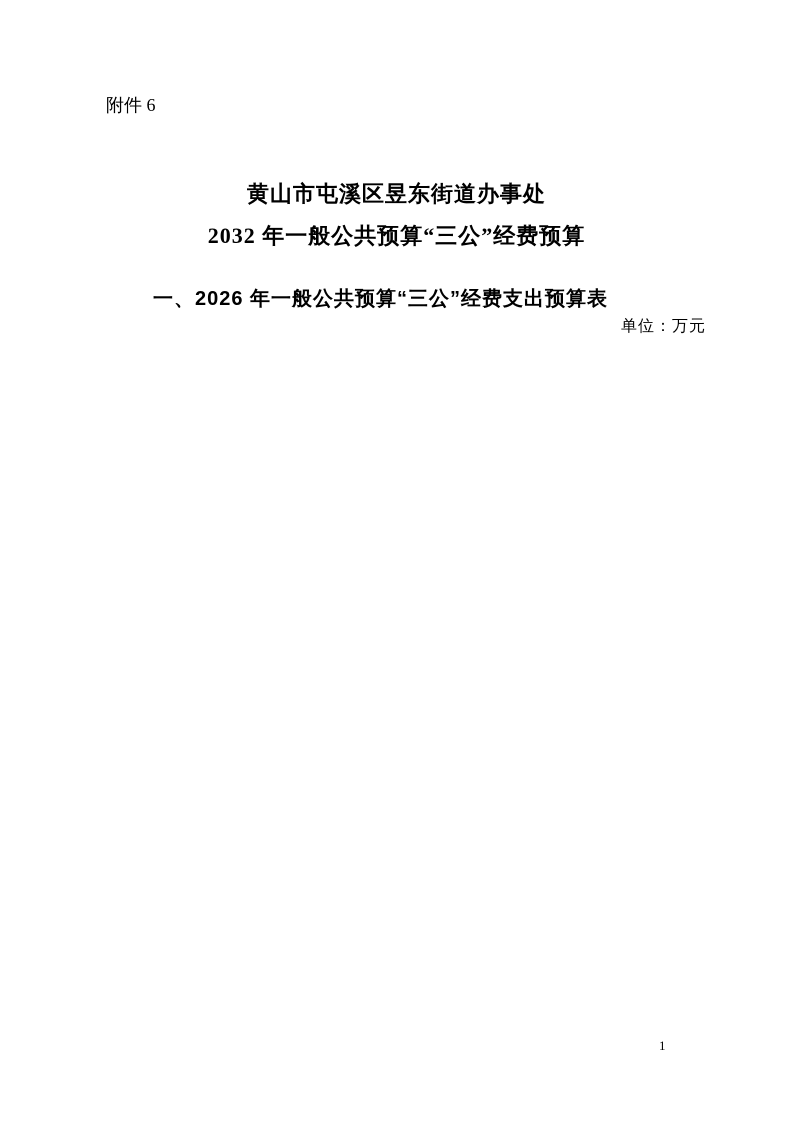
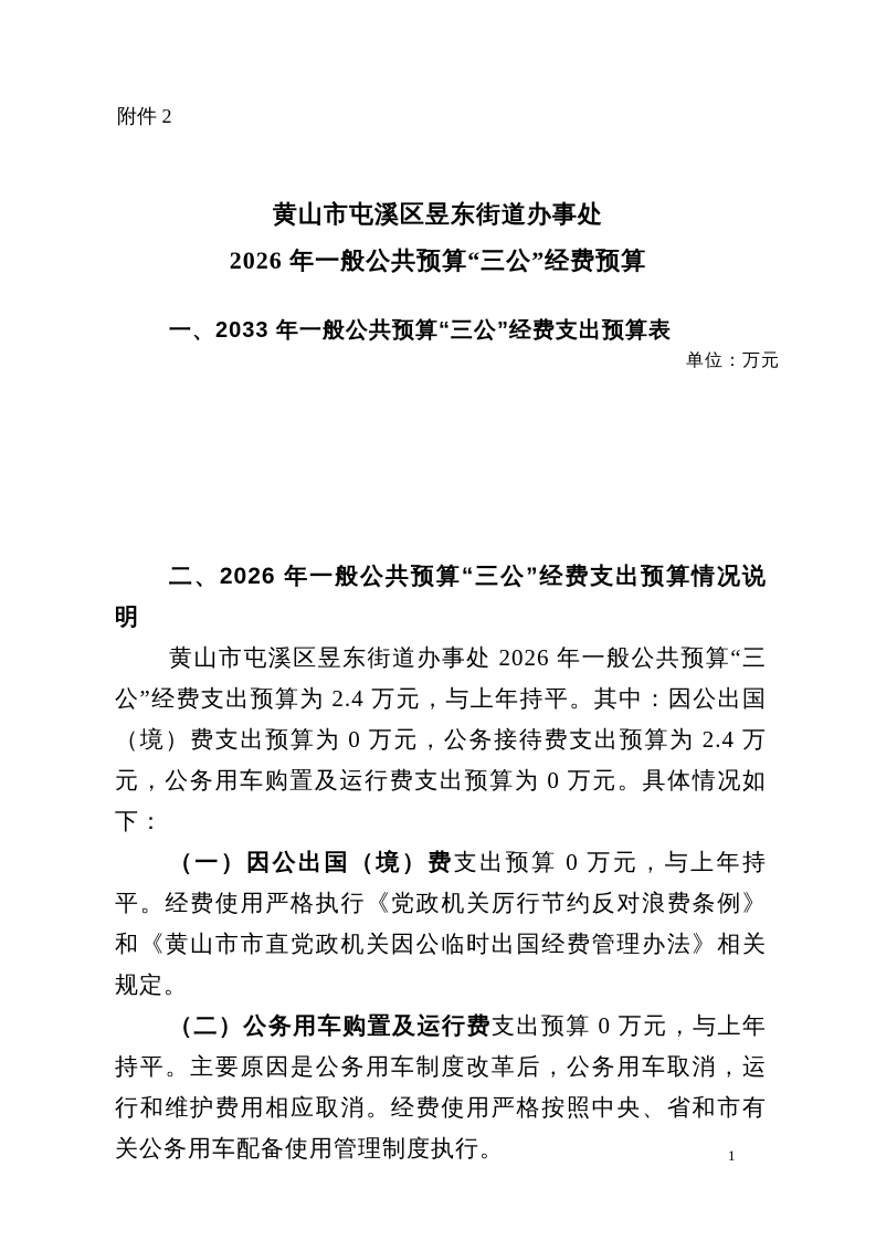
- 附件 6
+ 附件 2
  黄山市屯溪区昱东街道办事处
- 2032 年一般公共预算“三公”经费预算
+ 2026 年一般公共预算“三公”经费预算
- 一、2026 年一般公共预算“三公”经费支出预算表
+ 一、2033 年一般公共预算“三公”经费支出预算表
  单位：万元
+ 二、2026 年一般公共预算“三公”经费支出预算情况说明
+ 黄山市屯溪区昱东街道办事处 2026 年一般公共预算“三公”经费支出预算为 2.4 万元，与上年持平。其中：因公出国（境）费支出预算为 0 万元，公务接待费支出预算为 2.4 万元，公务用车购置及运行费支出预算为 0 万元。具体情况如下：
+ （一）因公出国（境）费支出预算 0 万元，与上年持平。经费使用严格执行《党政机关厉行节约反对浪费条例》和《黄山市市直党政机关因公临时出国经费管理办法》相关规定。
+ （二）公务用车购置及运行费支出预算 0 万元，与上年持平。主要原因是公务用车制度改革后，公务用车取消，运行和维护费用相应取消。经费使用严格按照中央、省和市有关公务用车配备使用管理制度执行。
  1
